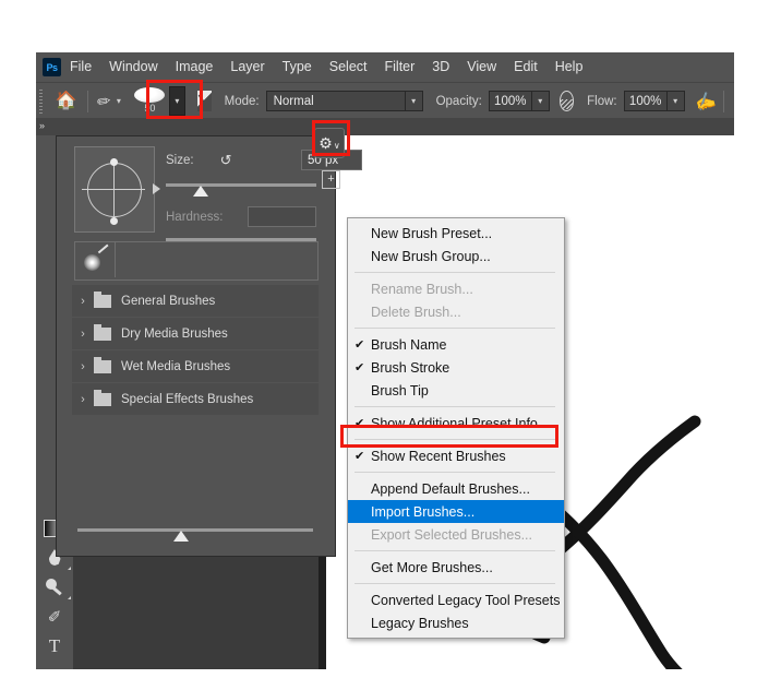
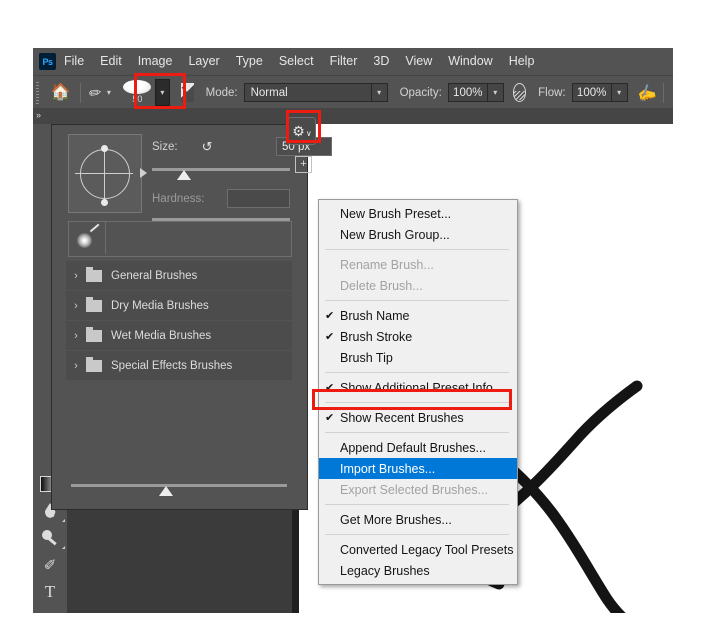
  Ps
  File
- Window
+ Edit
  Image
  Layer
  Type
  Select
  Filter
  3D
  View
- Edit
+ Window
  Help
  🏠
  ▾
  50
  ▾
  Mode:
  Normal
  ▾
  Opacity:
  100%
  ▾
  Flow:
  100%
  ▾
  »
  ✐
  T
  Size:
  ↺
  50 px
  Hardness:
  ›
  General Brushes
  ›
  Dry Media Brushes
  ›
  Wet Media Brushes
  ›
  Special Effects Brushes
  ⚙
  ∨
  +
  New Brush Preset...
  New Brush Group...
  Rename Brush...
  Delete Brush...
  ✔
  Brush Name
  ✔
  Brush Stroke
  Brush Tip
  ✔
  Show Additional Preset Info
  ✔
  Show Recent Brushes
  Append Default Brushes...
  Import Brushes...
  Export Selected Brushes...
  Get More Brushes...
  Converted Legacy Tool Presets
  Legacy Brushes
